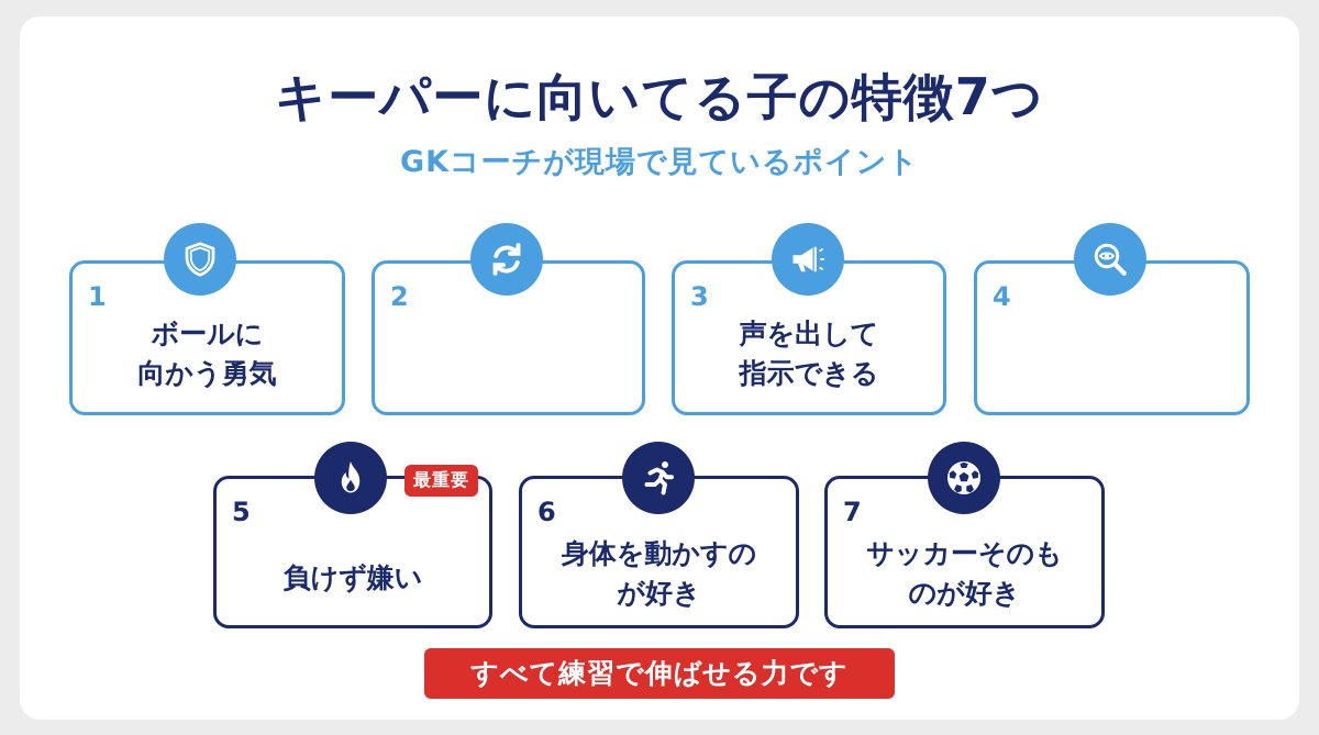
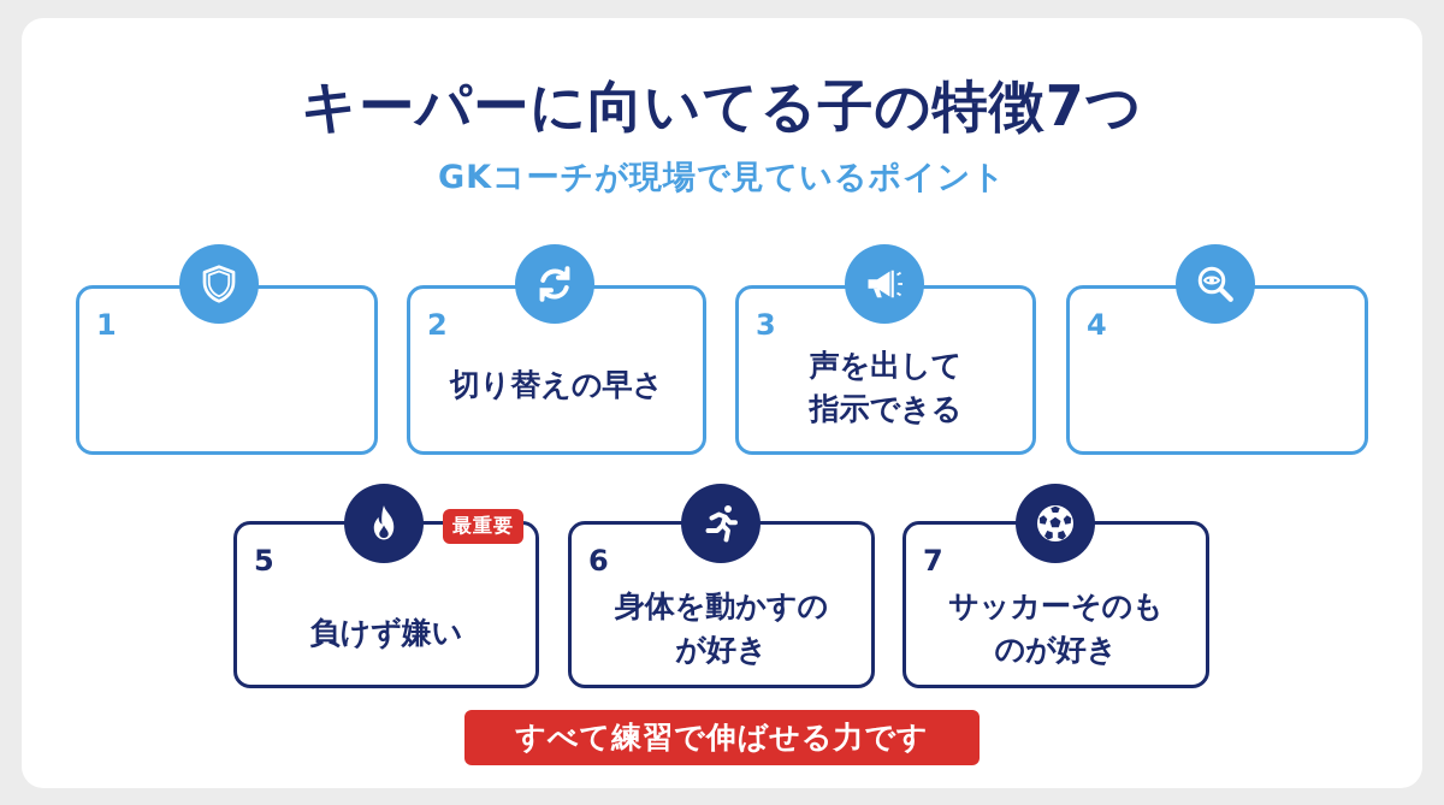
  キーパーに向いてる子の特徴7つ
  GKコーチが現場で見ているポイント
  1
- ボールに
- 向かう勇気
  2
+ 切り替えの早さ
  3
  声を出して
  指示できる
  4
  5
  負けず嫌い
  最重要
  6
  身体を動かすの
  が好き
  7
  サッカーそのも
  のが好き
  すべて練習で伸ばせる力です
